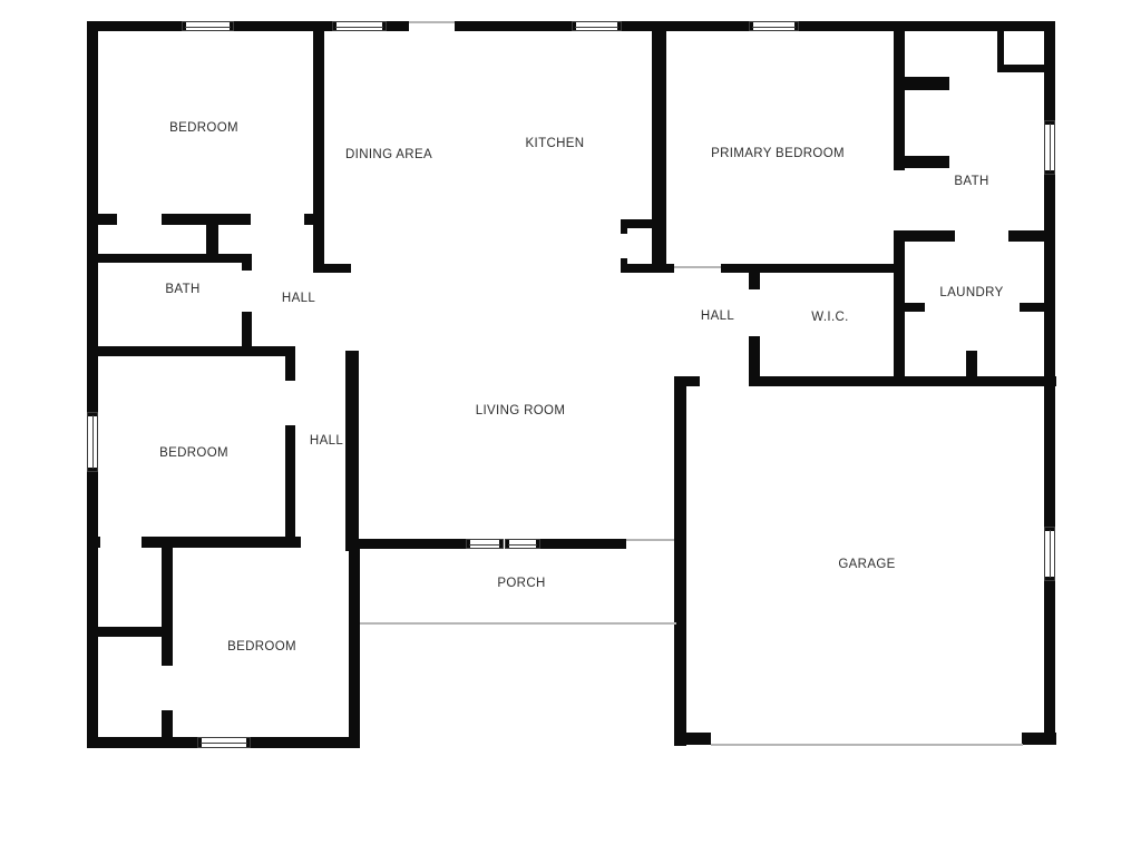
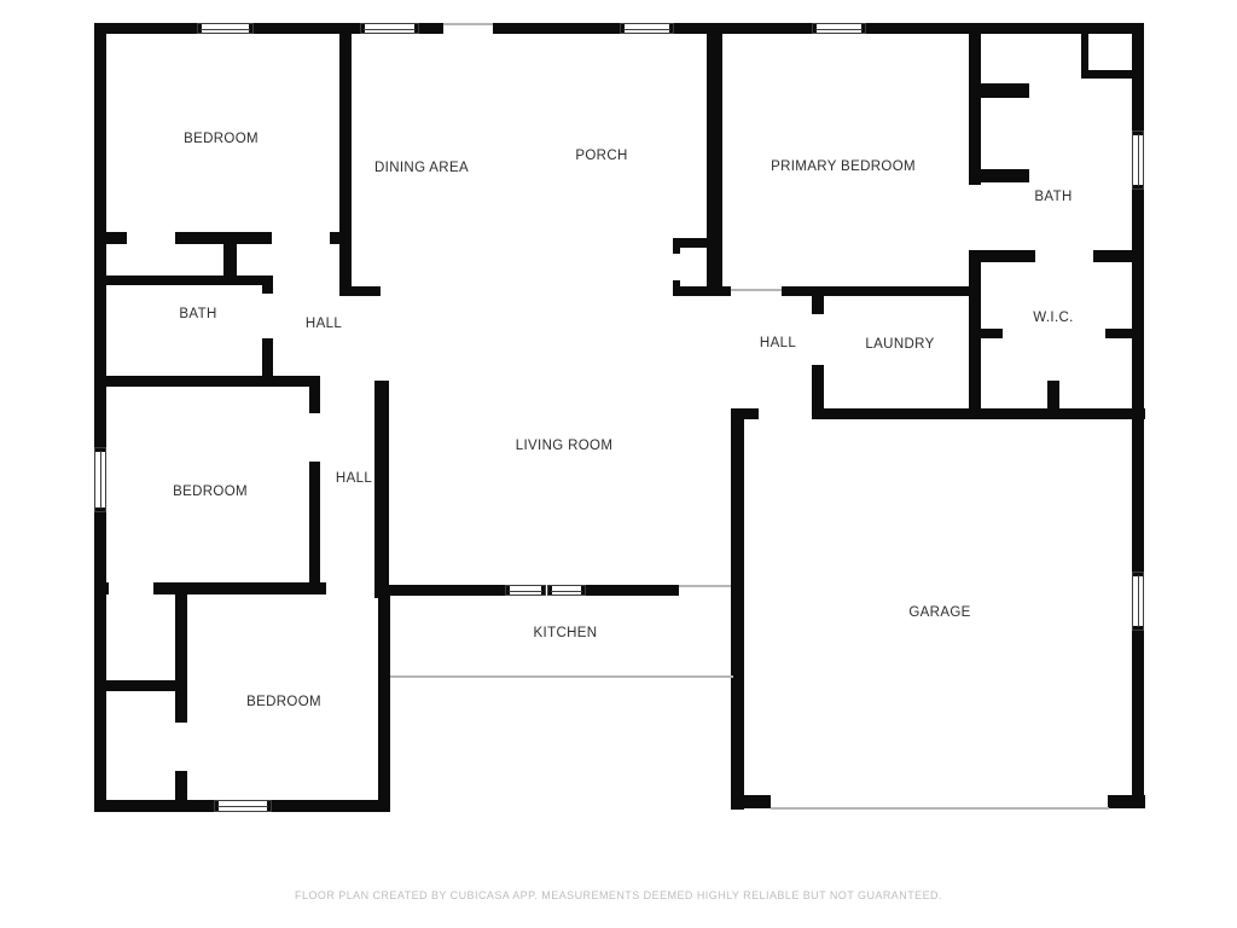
+ FLOOR PLAN CREATED BY CUBICASA APP. MEASUREMENTS DEEMED HIGHLY RELIABLE BUT NOT GUARANTEED.
  BEDROOM
  DINING AREA
- KITCHEN
+ PORCH
  PRIMARY BEDROOM
  BATH
- LAUNDRY
+ W.I.C.
  BATH
  HALL
  HALL
- W.I.C.
+ LAUNDRY
  BEDROOM
  HALL
  LIVING ROOM
- PORCH
+ KITCHEN
  BEDROOM
  GARAGE
